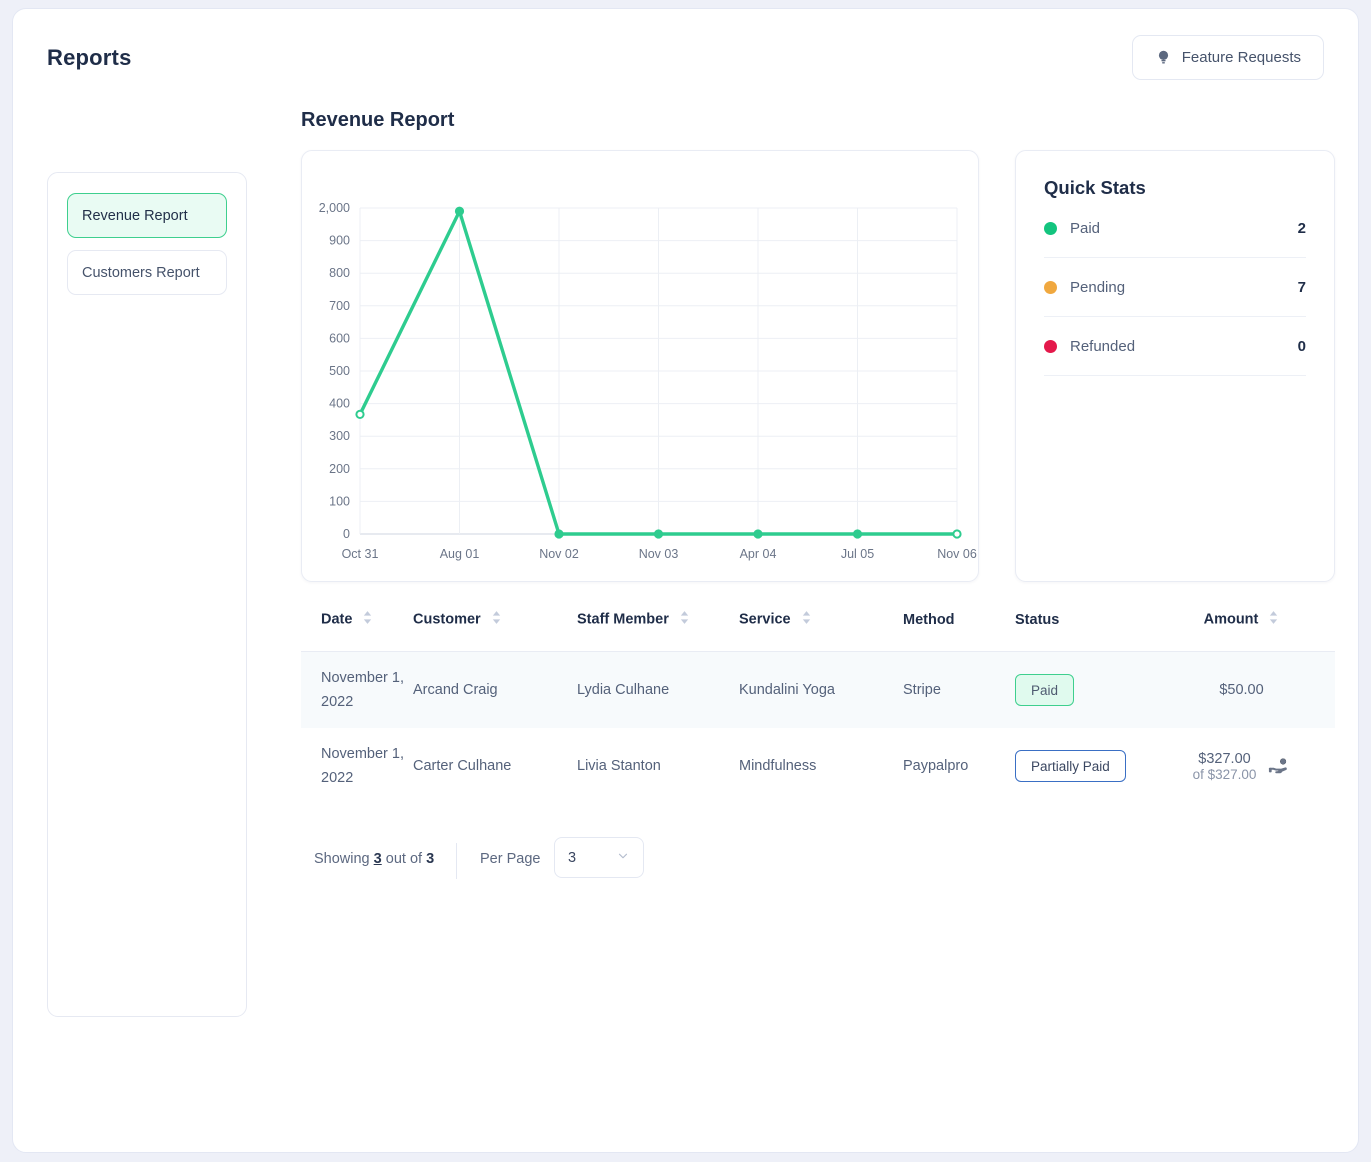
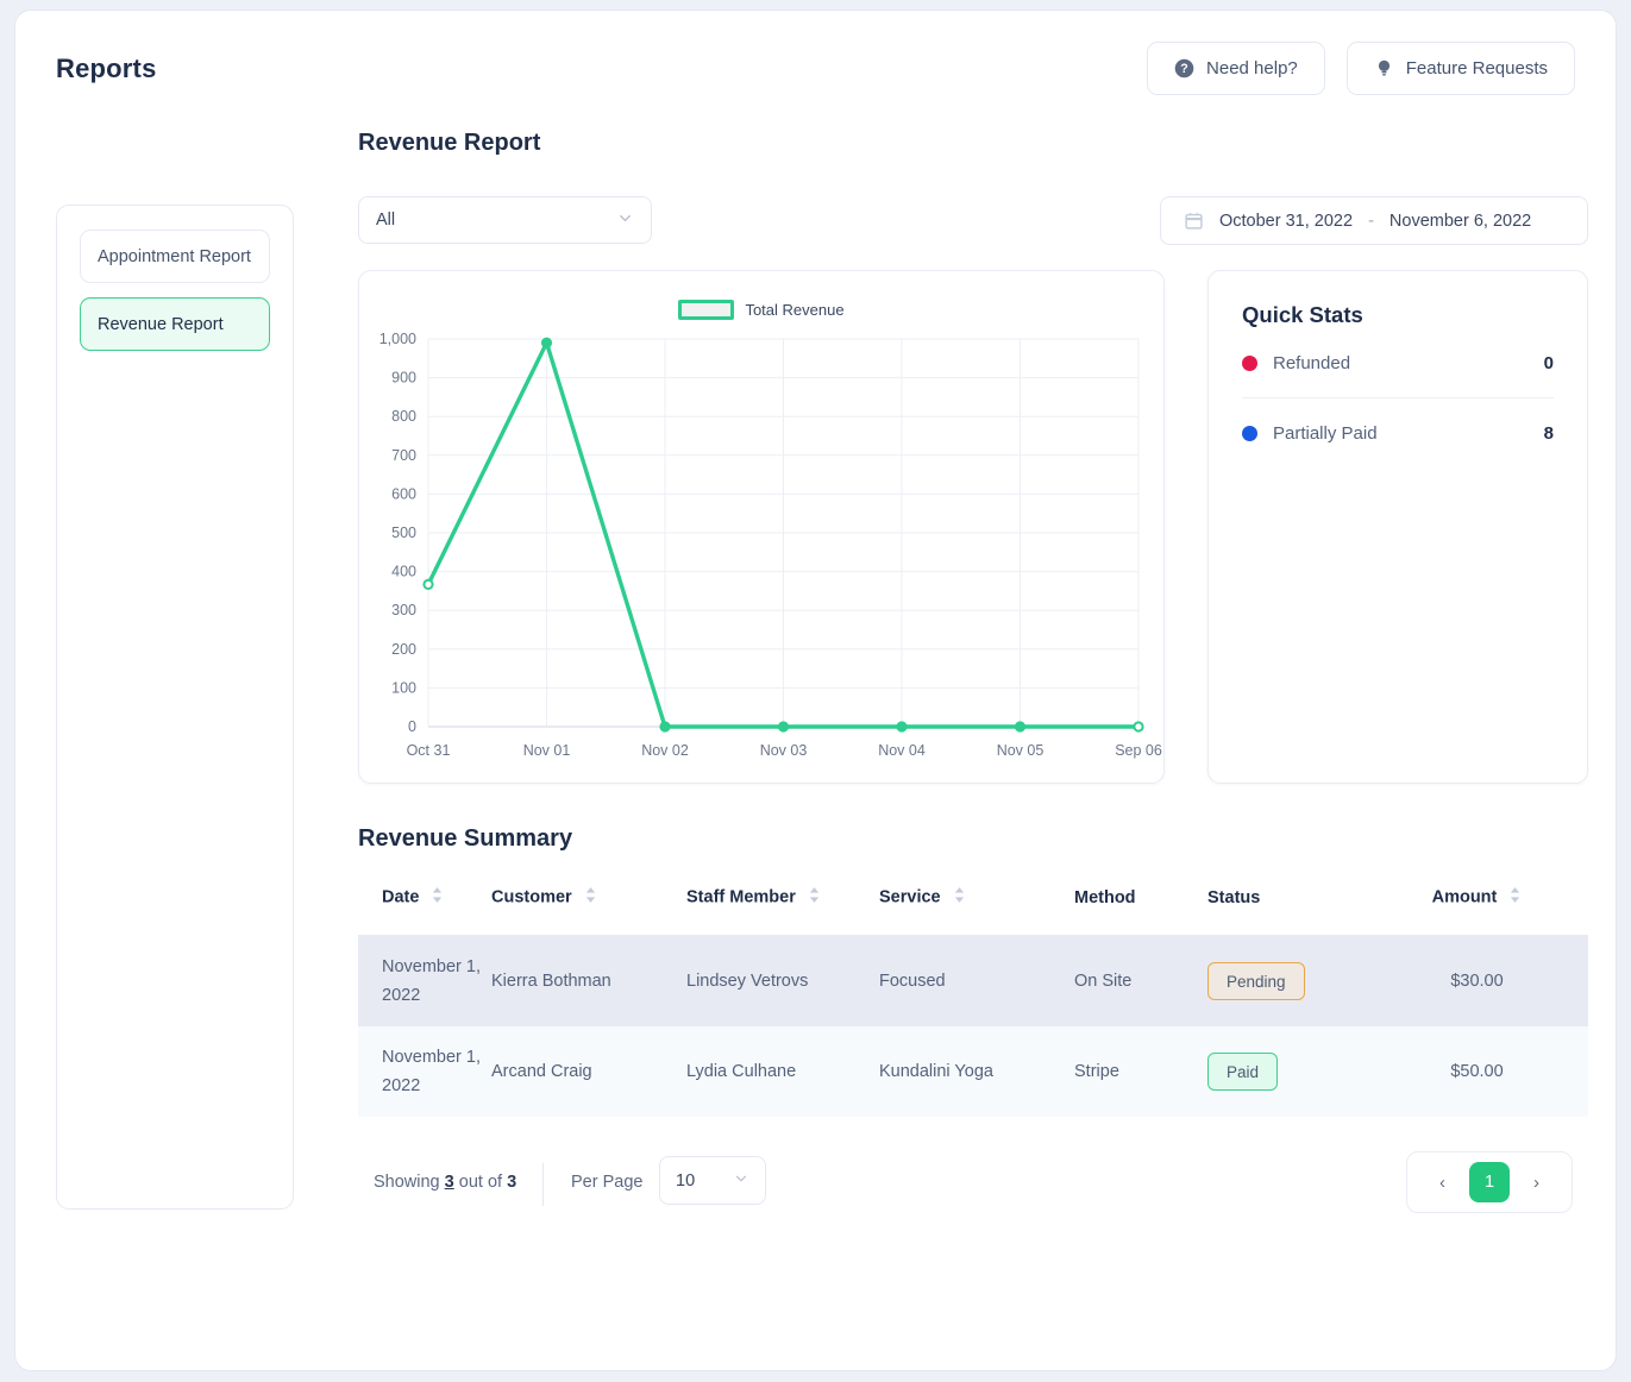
  Reports
+ ?
+ Need help?
  Feature Requests
+ Appointment Report
  Revenue Report
- Customers Report
  Revenue Report
+ All
+ October 31, 2022
+ -
+ November 6, 2022
+ Total Revenue
  0
  100
  200
  300
  400
  500
  600
  700
  800
  900
- 2,000
+ 1,000
  Oct 31
- Aug 01
+ Nov 01
  Nov 02
  Nov 03
- Apr 04
+ Nov 04
- Jul 05
+ Nov 05
- Nov 06
+ Sep 06
  Quick Stats
- Paid
- 2
- Pending
- 7
  Refunded
  0
+ Partially Paid
+ 8
+ Revenue Summary
  Date	Customer	Staff Member	Service	Method	Status	Amount
+ November 1, 2022	Kierra Bothman	Lindsey Vetrovs	Focused	On Site	Pending	$30.00
  November 1, 2022	Arcand Craig	Lydia Culhane	Kundalini Yoga	Stripe	Paid	$50.00
- November 1, 2022	Carter Culhane	Livia Stanton	Mindfulness	Paypalpro	Partially Paid	$327.00 of $327.00
  Showing 3 out of 3
  Per Page
- 3
+ 10
+ ‹
+ 1
+ ›
